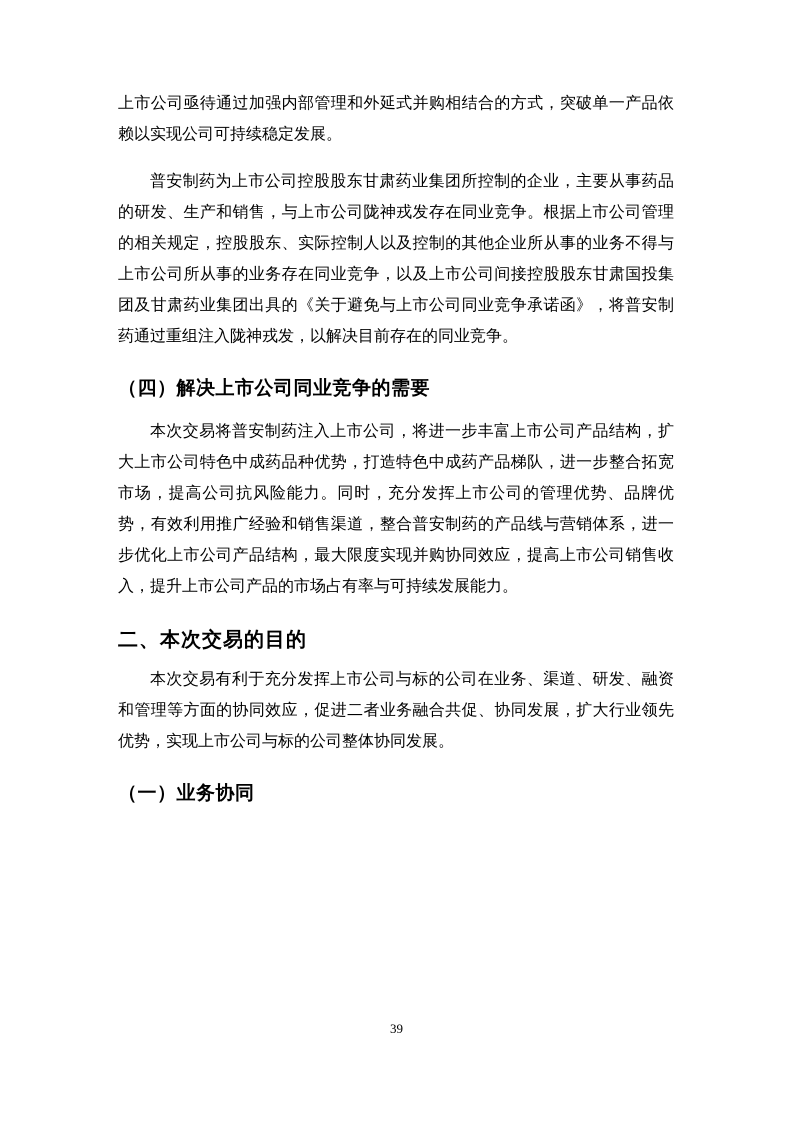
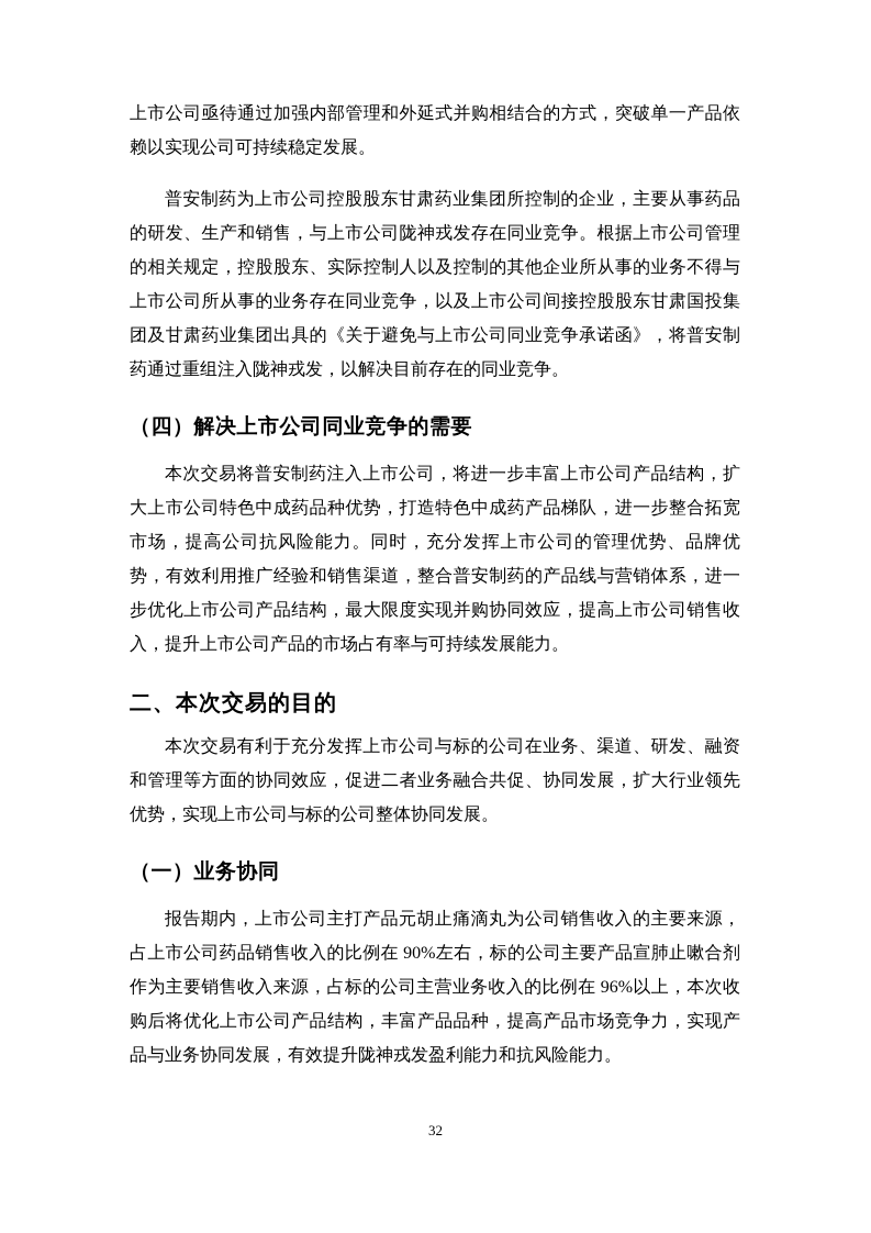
  上市公司亟待通过加强内部管理和外延式并购相结合的方式，突破单一产品依赖以实现公司可持续稳定发展。
  普安制药为上市公司控股股东甘肃药业集团所控制的企业，主要从事药品的研发、生产和销售，与上市公司陇神戎发存在同业竞争。根据上市公司管理的相关规定，控股股东、实际控制人以及控制的其他企业所从事的业务不得与上市公司所从事的业务存在同业竞争，以及上市公司间接控股股东甘肃国投集团及甘肃药业集团出具的《关于避免与上市公司同业竞争承诺函》，将普安制药通过重组注入陇神戎发，以解决目前存在的同业竞争。
  （四）解决上市公司同业竞争的需要
  本次交易将普安制药注入上市公司，将进一步丰富上市公司产品结构，扩大上市公司特色中成药品种优势，打造特色中成药产品梯队，进一步整合拓宽市场，提高公司抗风险能力。同时，充分发挥上市公司的管理优势、品牌优势，有效利用推广经验和销售渠道，整合普安制药的产品线与营销体系，进一步优化上市公司产品结构，最大限度实现并购协同效应，提高上市公司销售收入，提升上市公司产品的市场占有率与可持续发展能力。
  二、本次交易的目的
  本次交易有利于充分发挥上市公司与标的公司在业务、渠道、研发、融资和管理等方面的协同效应，促进二者业务融合共促、协同发展，扩大行业领先优势，实现上市公司与标的公司整体协同发展。
  （一）业务协同
+ 报告期内，上市公司主打产品元胡止痛滴丸为公司销售收入的主要来源，占上市公司药品销售收入的比例在 90%左右，标的公司主要产品宣肺止嗽合剂作为主要销售收入来源，占标的公司主营业务收入的比例在 96%以上，本次收购后将优化上市公司产品结构，丰富产品品种，提高产品市场竞争力，实现产品与业务协同发展，有效提升陇神戎发盈利能力和抗风险能力。
- 39
+ 32
